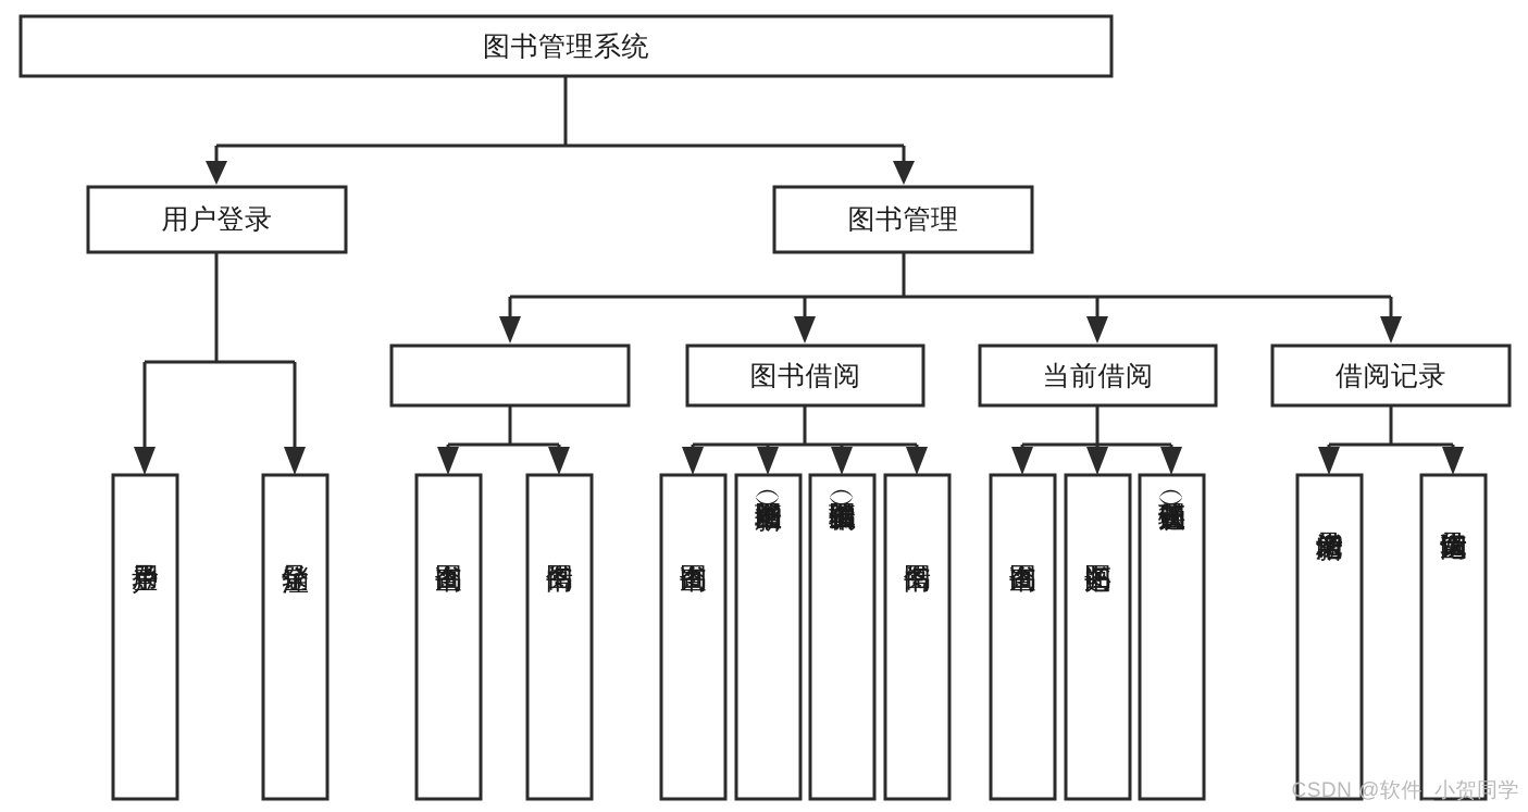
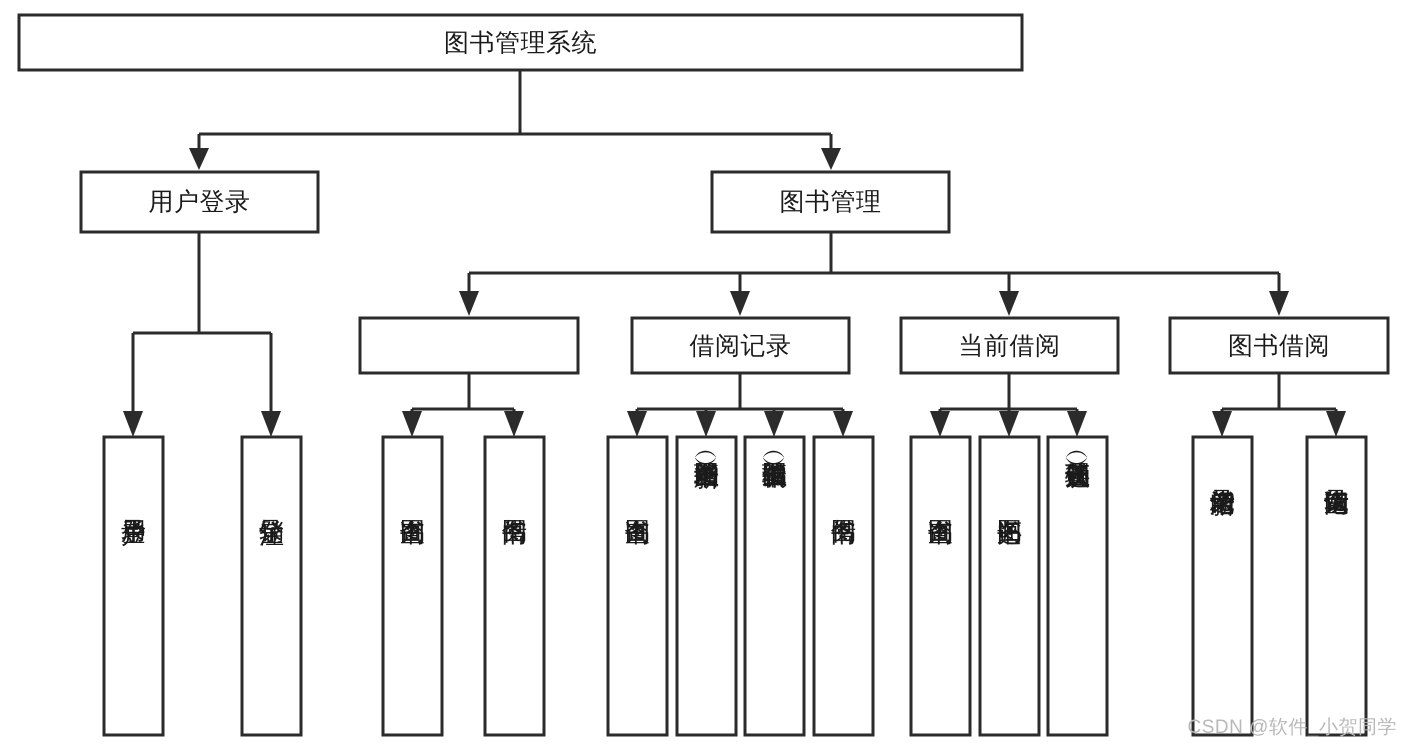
  图书管理系统
  用户登录
  图书管理
- 图书借阅
+ 借阅记录
  当前借阅
- 借阅记录
+ 图书借阅
  CSDN @软件_小贺同学
